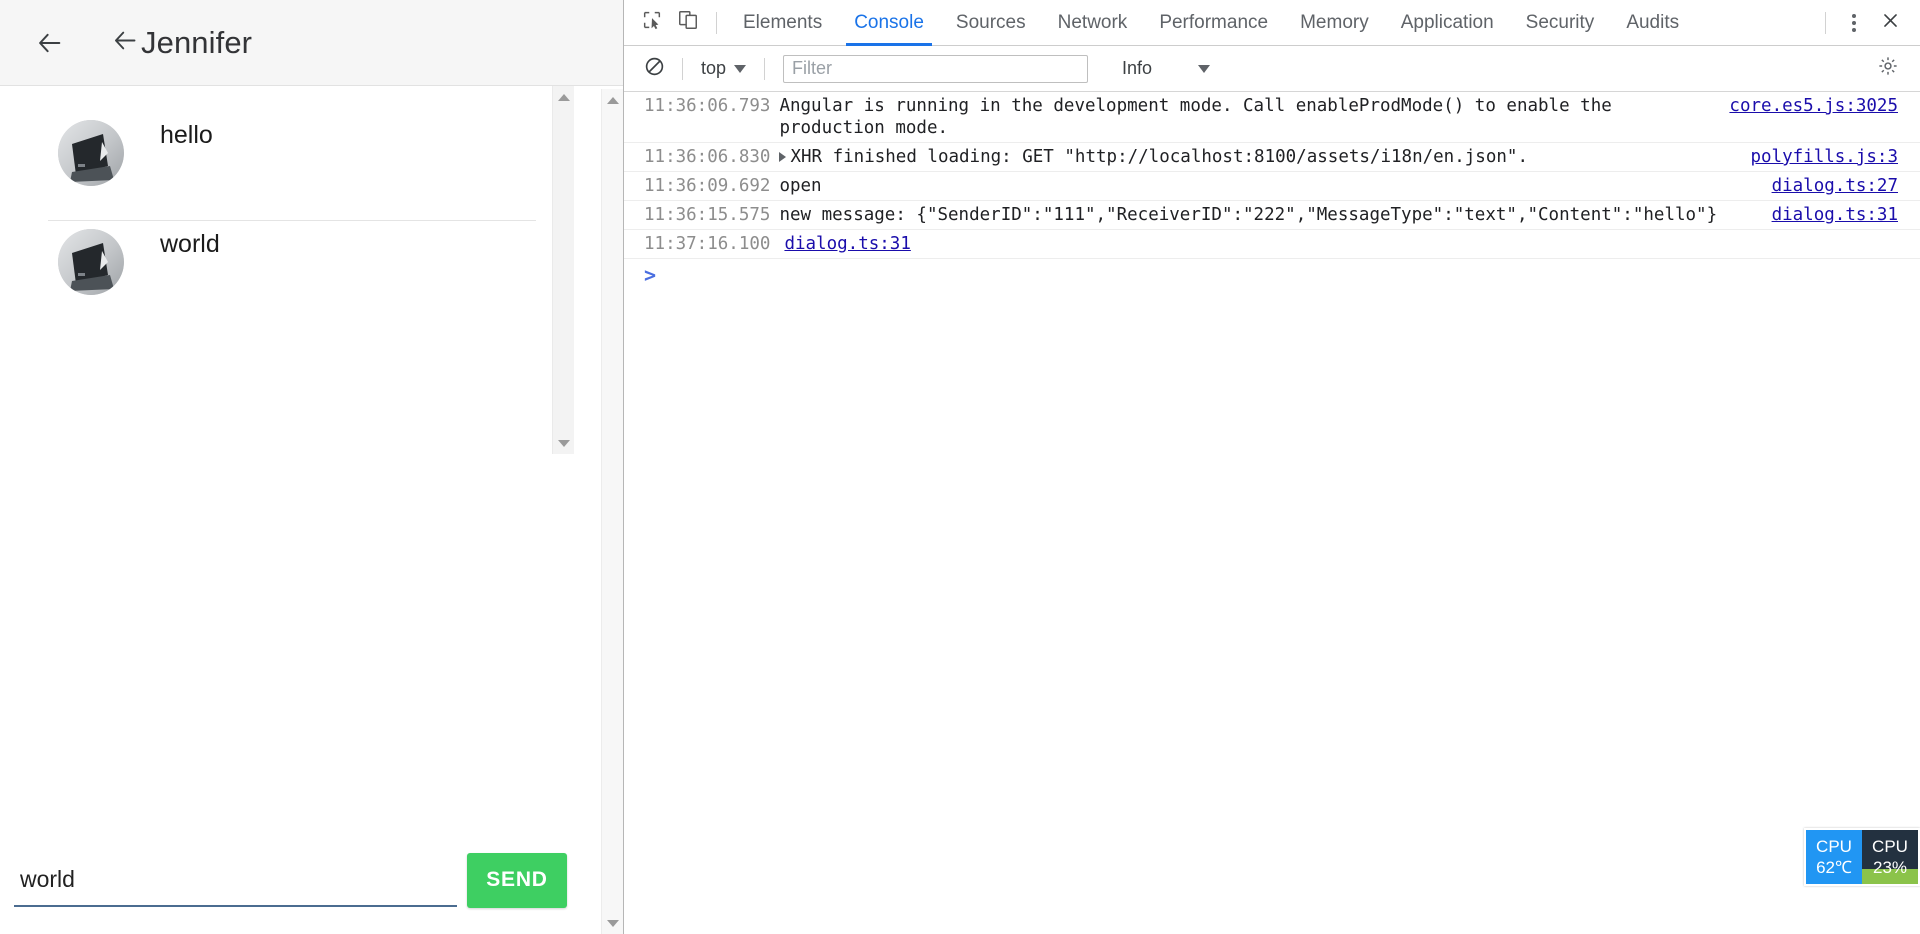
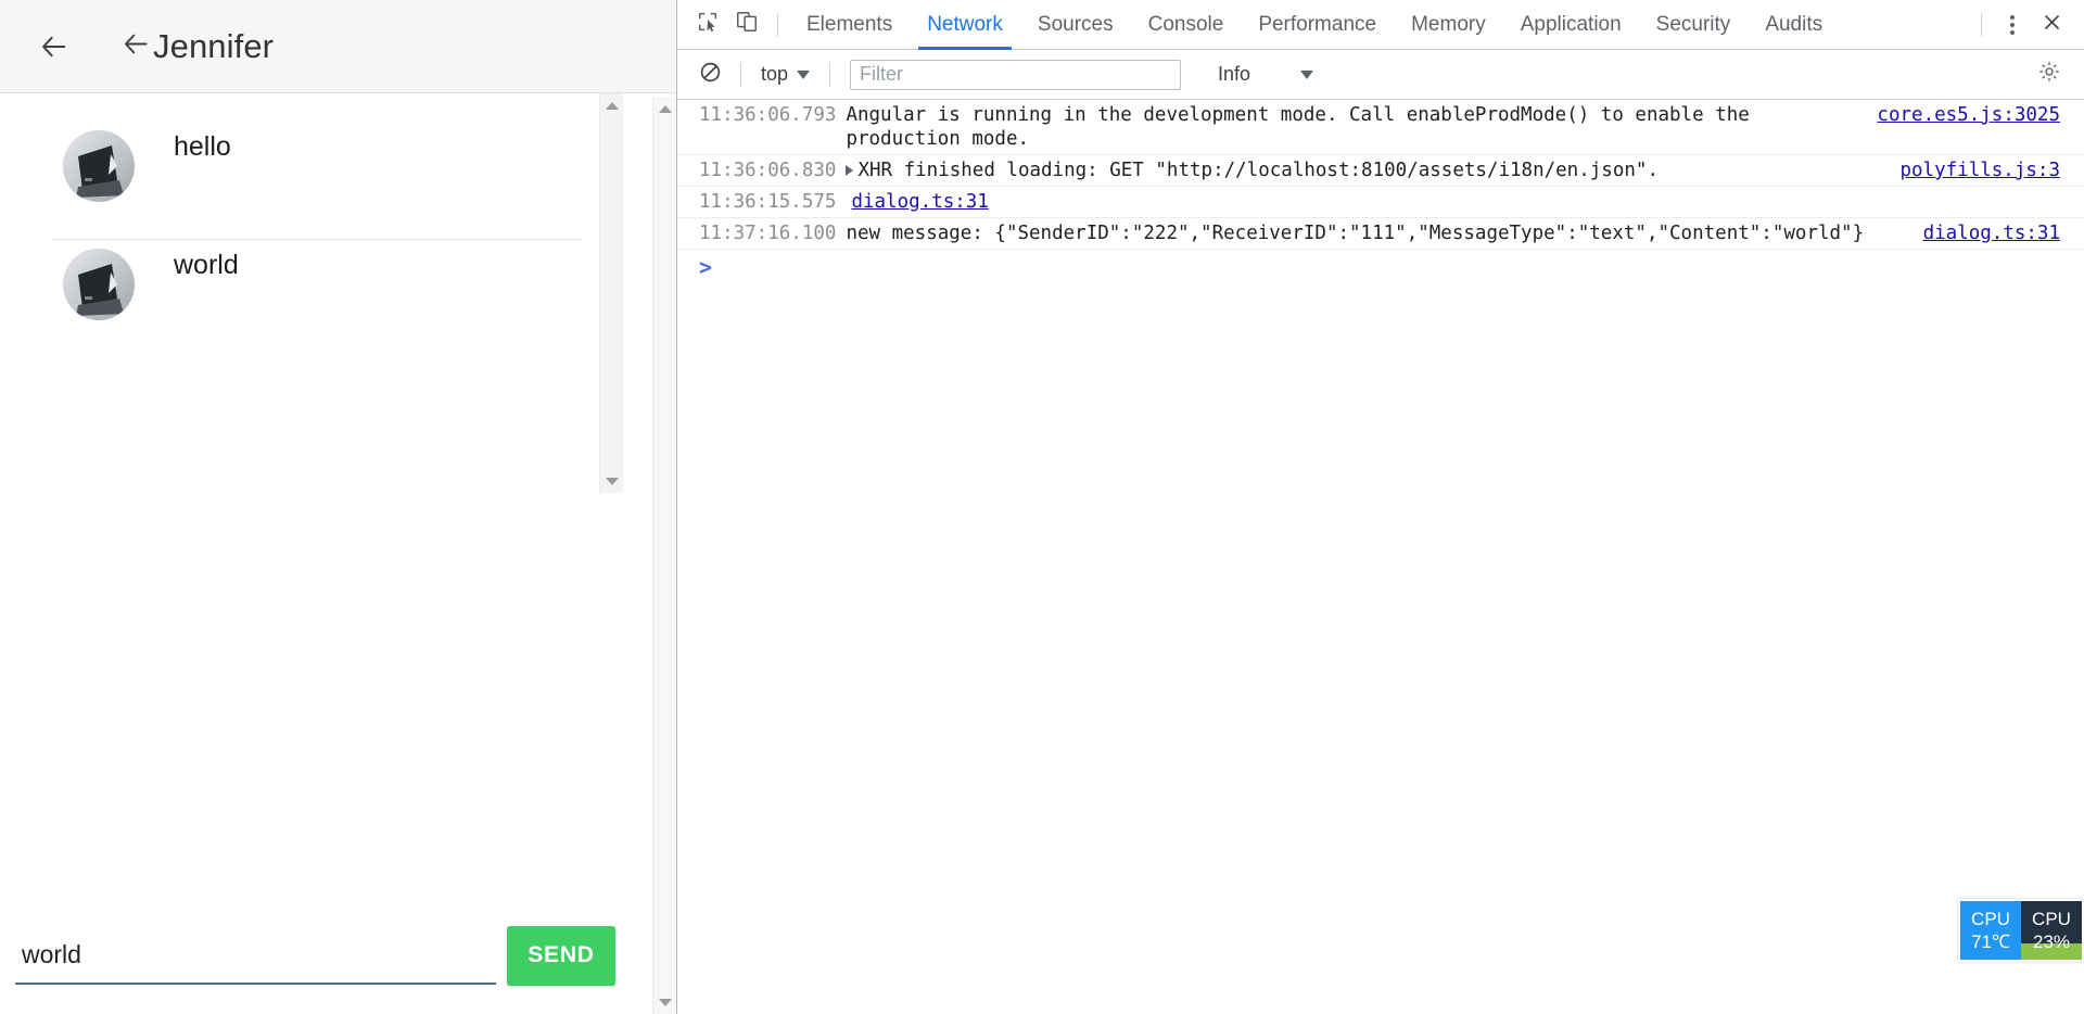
  Jennifer
  hello
  world
  world
  SEND
  Elements
- Console
+ Network
  Sources
- Network
+ Console
  Performance
  Memory
  Application
  Security
  Audits
  top
  Filter
  Info
  11:36:06.793
  Angular is running in the development mode. Call enableProdMode() to enable the production mode.
  core.es5.js:3025
  11:36:06.830
  XHR finished loading: GET "http://localhost:8100/assets/i18n/en.json".
  polyfills.js:3
- 11:36:09.692
- open
- dialog.ts:27
  11:36:15.575
- new message: {"SenderID":"111","ReceiverID":"222","MessageType":"text","Content":"hello"}
  dialog.ts:31
  11:37:16.100
+ new message: {"SenderID":"222","ReceiverID":"111","MessageType":"text","Content":"world"}
  dialog.ts:31
  >
  CPU
- 62℃
+ 71℃
  CPU
  23%
